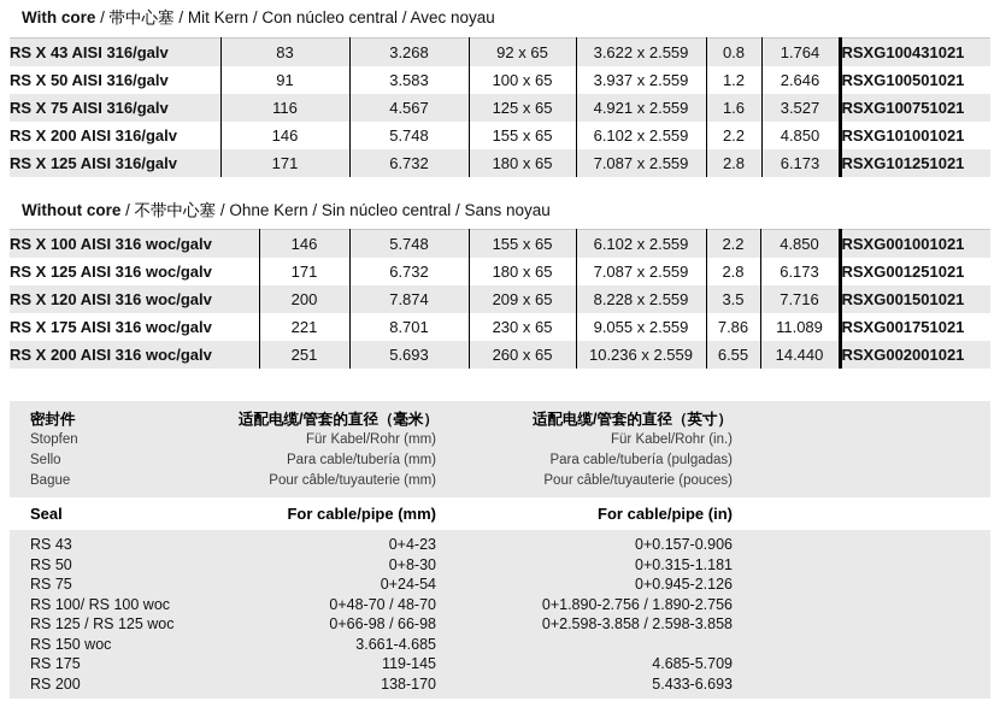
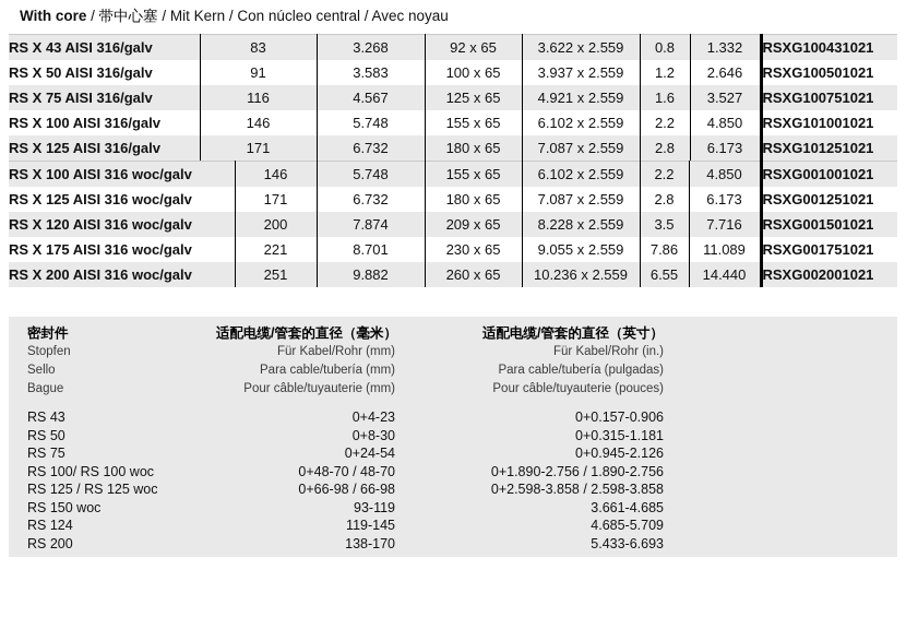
  With core / 带中心塞 / Mit Kern / Con núcleo central / Avec noyau
- RS X 43 AISI 316/galv	83	3.268	92 x 65	3.622 x 2.559	0.8	1.764	RSXG100431021
+ RS X 43 AISI 316/galv	83	3.268	92 x 65	3.622 x 2.559	0.8	1.332	RSXG100431021
  RS X 50 AISI 316/galv	91	3.583	100 x 65	3.937 x 2.559	1.2	2.646	RSXG100501021
  RS X 75 AISI 316/galv	116	4.567	125 x 65	4.921 x 2.559	1.6	3.527	RSXG100751021
- RS X 200 AISI 316/galv	146	5.748	155 x 65	6.102 x 2.559	2.2	4.850	RSXG101001021
+ RS X 100 AISI 316/galv	146	5.748	155 x 65	6.102 x 2.559	2.2	4.850	RSXG101001021
  RS X 125 AISI 316/galv	171	6.732	180 x 65	7.087 x 2.559	2.8	6.173	RSXG101251021
- Without core / 不带中心塞 / Ohne Kern / Sin núcleo central / Sans noyau
  RS X 100 AISI 316 woc/galv	146	5.748	155 x 65	6.102 x 2.559	2.2	4.850	RSXG001001021
  RS X 125 AISI 316 woc/galv	171	6.732	180 x 65	7.087 x 2.559	2.8	6.173	RSXG001251021
  RS X 120 AISI 316 woc/galv	200	7.874	209 x 65	8.228 x 2.559	3.5	7.716	RSXG001501021
  RS X 175 AISI 316 woc/galv	221	8.701	230 x 65	9.055 x 2.559	7.86	11.089	RSXG001751021
- RS X 200 AISI 316 woc/galv	251	5.693	260 x 65	10.236 x 2.559	6.55	14.440	RSXG002001021
+ RS X 200 AISI 316 woc/galv	251	9.882	260 x 65	10.236 x 2.559	6.55	14.440	RSXG002001021
  密封件
  适配电缆/管套的直径（毫米）
  适配电缆/管套的直径（英寸）
  Stopfen
  Für Kabel/Rohr (mm)
  Für Kabel/Rohr (in.)
  Sello
  Para cable/tubería (mm)
  Para cable/tubería (pulgadas)
  Bague
  Pour câble/tuyauterie (mm)
  Pour câble/tuyauterie (pouces)
- Seal
- For cable/pipe (mm)
- For cable/pipe (in)
  RS 43
  0+4-23
  0+0.157-0.906
  RS 50
  0+8-30
  0+0.315-1.181
  RS 75
  0+24-54
  0+0.945-2.126
  RS 100/ RS 100 woc
  0+48-70 / 48-70
  0+1.890-2.756 / 1.890-2.756
  RS 125 / RS 125 woc
  0+66-98 / 66-98
  0+2.598-3.858 / 2.598-3.858
  RS 150 woc
+ 93-119
  3.661-4.685
- RS 175
+ RS 124
  119-145
  4.685-5.709
  RS 200
  138-170
  5.433-6.693
